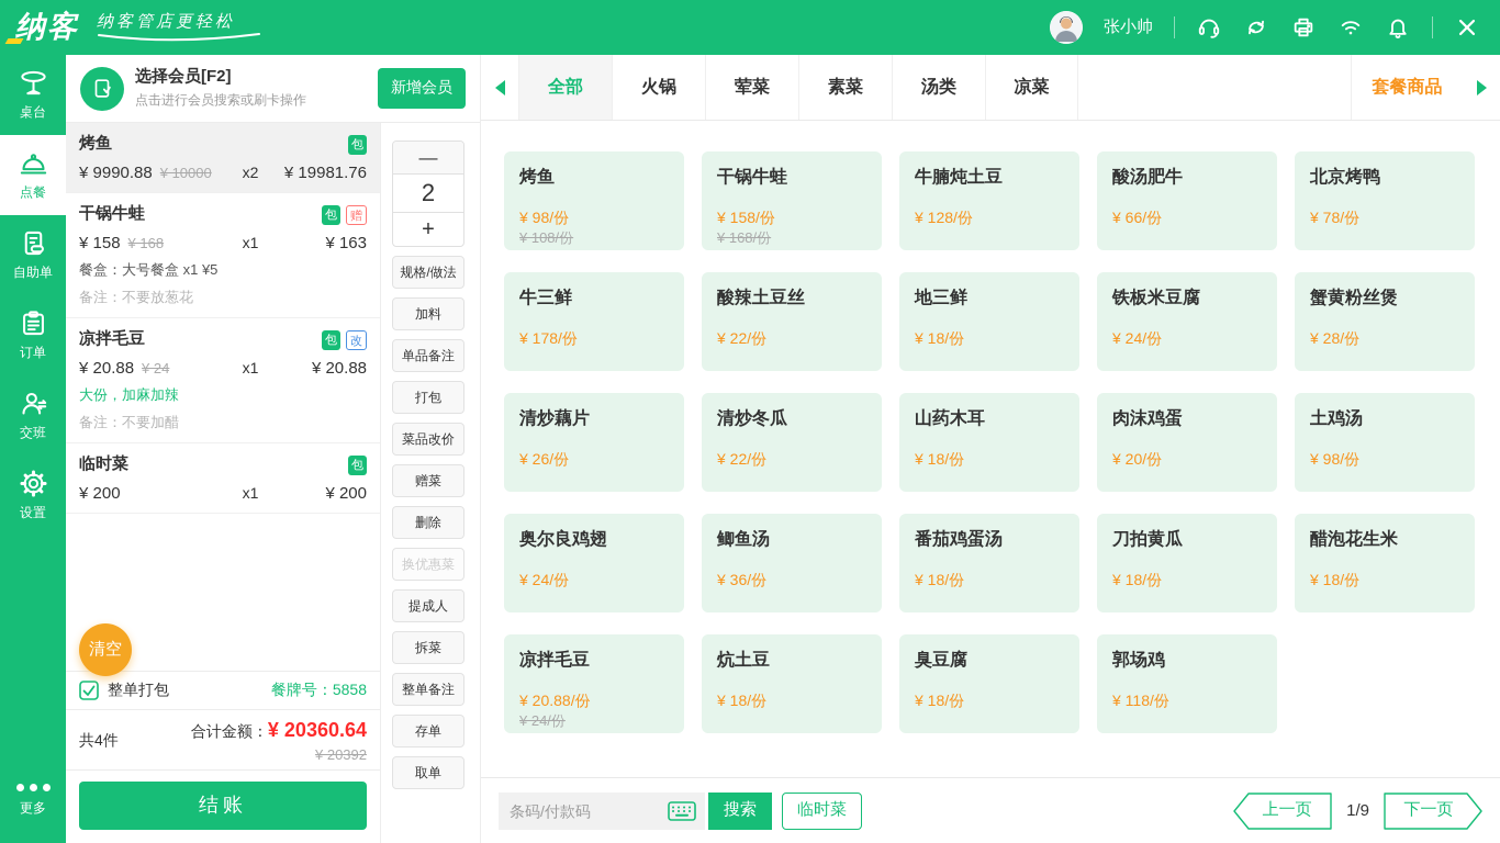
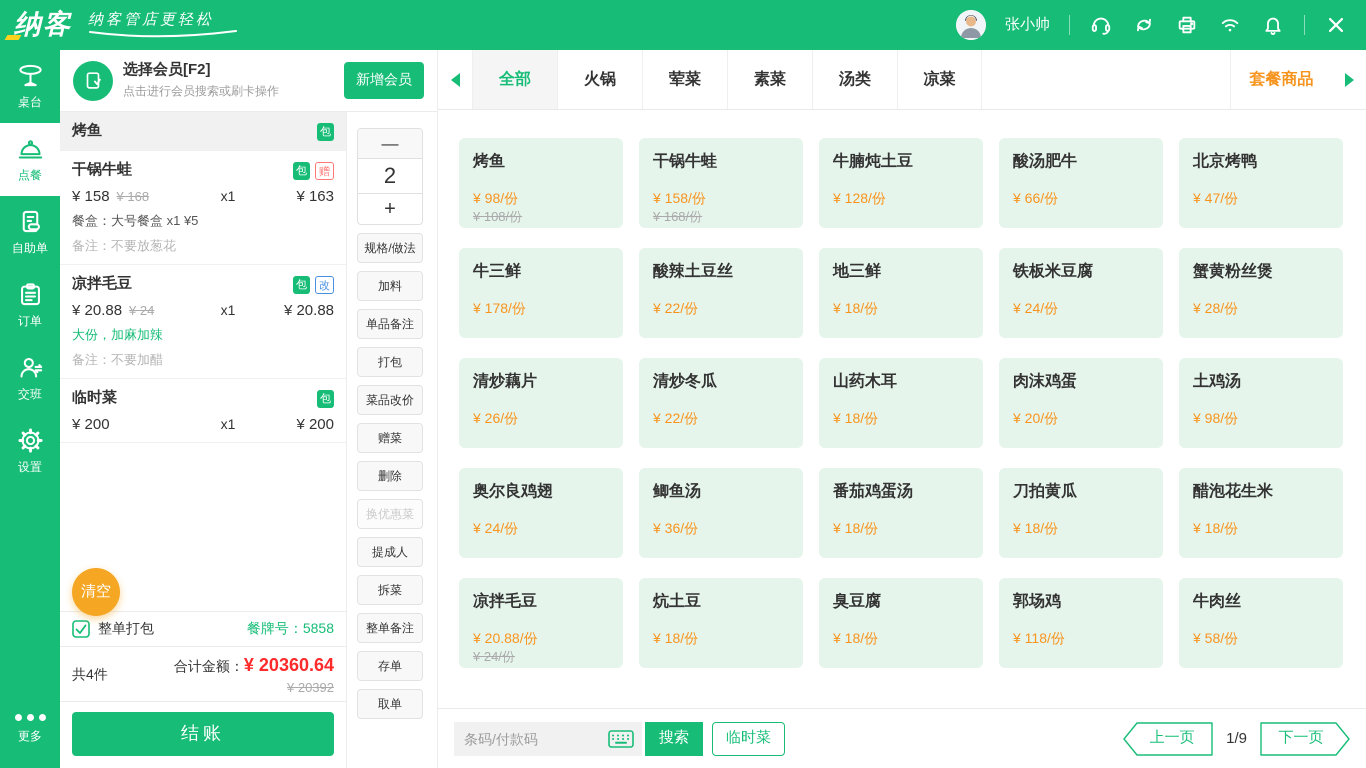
  纳客
  纳客管店更轻松
  张小帅
  桌台
  点餐
  自助单
  订单
  交班
  设置
  更多
  选择会员[F2]
  点击进行会员搜索或刷卡操作
  新增会员
  烤鱼
  包
- ¥ 9990.88
- ¥ 10000
- x2
- ¥ 19981.76
  干锅牛蛙
  包
  赠
  ¥ 158
  ¥ 168
  x1
  ¥ 163
  餐盒：大号餐盒 x1 ¥5
  备注：不要放葱花
  凉拌毛豆
  包
  改
  ¥ 20.88
  ¥ 24
  x1
  ¥ 20.88
  大份，加麻加辣
  备注：不要加醋
  临时菜
  包
  ¥ 200
  x1
  ¥ 200
  清空
  整单打包
  餐牌号：5858
  共4件
  合计金额：¥ 20360.64
  ¥ 20392
  结账
  —
  2
  +
  规格/做法
  加料
  单品备注
  打包
  菜品改价
  赠菜
  删除
  换优惠菜
  提成人
  拆菜
  整单备注
  存单
  取单
  全部
  火锅
  荤菜
  素菜
  汤类
  凉菜
  套餐商品
  烤鱼
  ¥ 98/份
  ¥ 108/份
  干锅牛蛙
  ¥ 158/份
  ¥ 168/份
  牛腩炖土豆
  ¥ 128/份
  酸汤肥牛
  ¥ 66/份
  北京烤鸭
- ¥ 78/份
+ ¥ 47/份
  牛三鲜
  ¥ 178/份
  酸辣土豆丝
  ¥ 22/份
  地三鲜
  ¥ 18/份
  铁板米豆腐
  ¥ 24/份
  蟹黄粉丝煲
  ¥ 28/份
  清炒藕片
  ¥ 26/份
  清炒冬瓜
  ¥ 22/份
  山药木耳
  ¥ 18/份
  肉沫鸡蛋
  ¥ 20/份
  土鸡汤
  ¥ 98/份
  奥尔良鸡翅
  ¥ 24/份
  鲫鱼汤
  ¥ 36/份
  番茄鸡蛋汤
  ¥ 18/份
  刀拍黄瓜
  ¥ 18/份
  醋泡花生米
  ¥ 18/份
  凉拌毛豆
  ¥ 20.88/份
  ¥ 24/份
  炕土豆
  ¥ 18/份
  臭豆腐
  ¥ 18/份
  郭场鸡
  ¥ 118/份
+ 牛肉丝
+ ¥ 58/份
  条码/付款码
  搜索
  临时菜
  上一页
  1/9
  下一页
